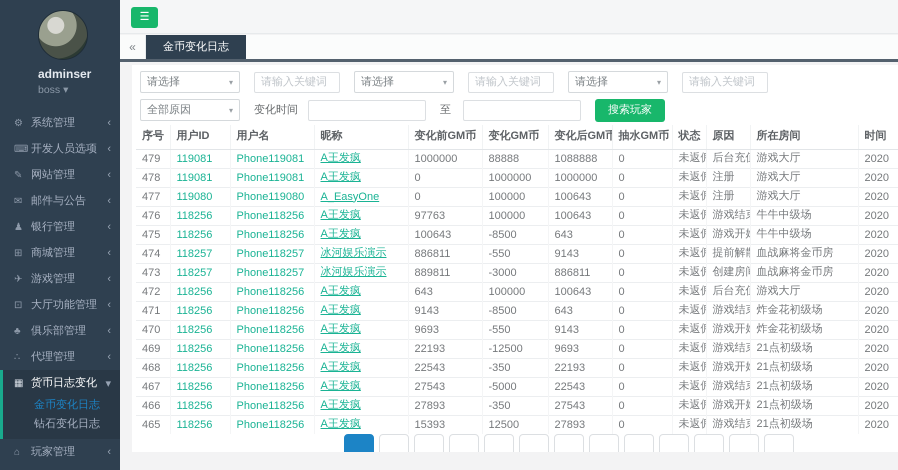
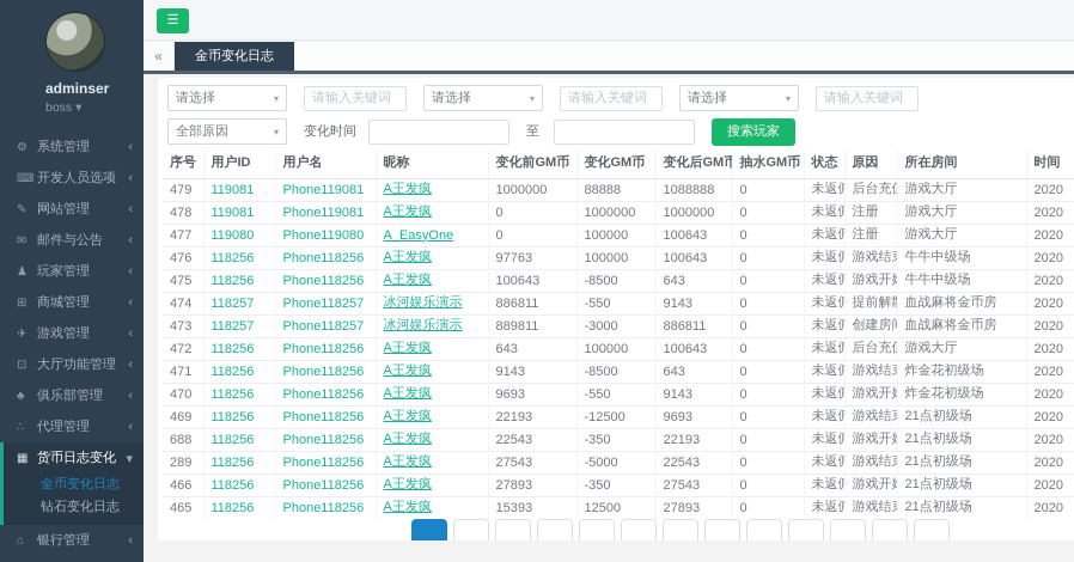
  adminser
  boss ▾
  ⚙
  系统管理
  ‹
  ⌨
  开发人员选项
  ‹
  ✎
  网站管理
  ‹
  ✉
  邮件与公告
  ‹
  ♟
- 银行管理
+ 玩家管理
  ‹
  ⊞
  商城管理
  ‹
  ✈
  游戏管理
  ‹
  ⊡
  大厅功能管理
  ‹
  ♣
  俱乐部管理
  ‹
  ∴
  代理管理
  ‹
  ▦
  货币日志变化
  ▾
  金币变化日志
  钻石变化日志
  ⌂
- 玩家管理
+ 银行管理
  ‹
  ☰
  «
  金币变化日志
  请选择
  ▾
  请输入关键词
  请选择
  ▾
  请输入关键词
  请选择
  ▾
  请输入关键词
  全部原因
  ▾
  变化时间
  至
  搜索玩家
  序号	用户ID	用户名	昵称	变化前GM币	变化GM币	变化后GM币	抽水GM币	状态	原因	所在房间	时间
  479	119081	Phone119081	A王发疯	1000000	88888	1088888	0	未返	后台充	游戏大厅	2020
  478	119081	Phone119081	A王发疯	0	1000000	1000000	0	未返	注册	游戏大厅	2020
  477	119080	Phone119080	A_EasyOne	0	100000	100643	0	未返	注册	游戏大厅	2020
  476	118256	Phone118256	A王发疯	97763	100000	100643	0	未返	游戏结	牛牛中级场	2020
  475	118256	Phone118256	A王发疯	100643	-8500	643	0	未返	游戏开	牛牛中级场	2020
  474	118257	Phone118257	冰河娱乐演示	886811	-550	9143	0	未返	提前解	血战麻将金币房	2020
  473	118257	Phone118257	冰河娱乐演示	889811	-3000	886811	0	未返	创建房	血战麻将金币房	2020
  472	118256	Phone118256	A王发疯	643	100000	100643	0	未返	后台充	游戏大厅	2020
  471	118256	Phone118256	A王发疯	9143	-8500	643	0	未返	游戏结	炸金花初级场	2020
  470	118256	Phone118256	A王发疯	9693	-550	9143	0	未返	游戏开	炸金花初级场	2020
  469	118256	Phone118256	A王发疯	22193	-12500	9693	0	未返	游戏结	21点初级场	2020
- 468	118256	Phone118256	A王发疯	22543	-350	22193	0	未返	游戏开	21点初级场	2020
+ 688	118256	Phone118256	A王发疯	22543	-350	22193	0	未返	游戏开	21点初级场	2020
- 467	118256	Phone118256	A王发疯	27543	-5000	22543	0	未返	游戏结	21点初级场	2020
+ 289	118256	Phone118256	A王发疯	27543	-5000	22543	0	未返	游戏结	21点初级场	2020
  466	118256	Phone118256	A王发疯	27893	-350	27543	0	未返	游戏开	21点初级场	2020
  465	118256	Phone118256	A王发疯	15393	12500	27893	0	未返	游戏结	21点初级场	2020
